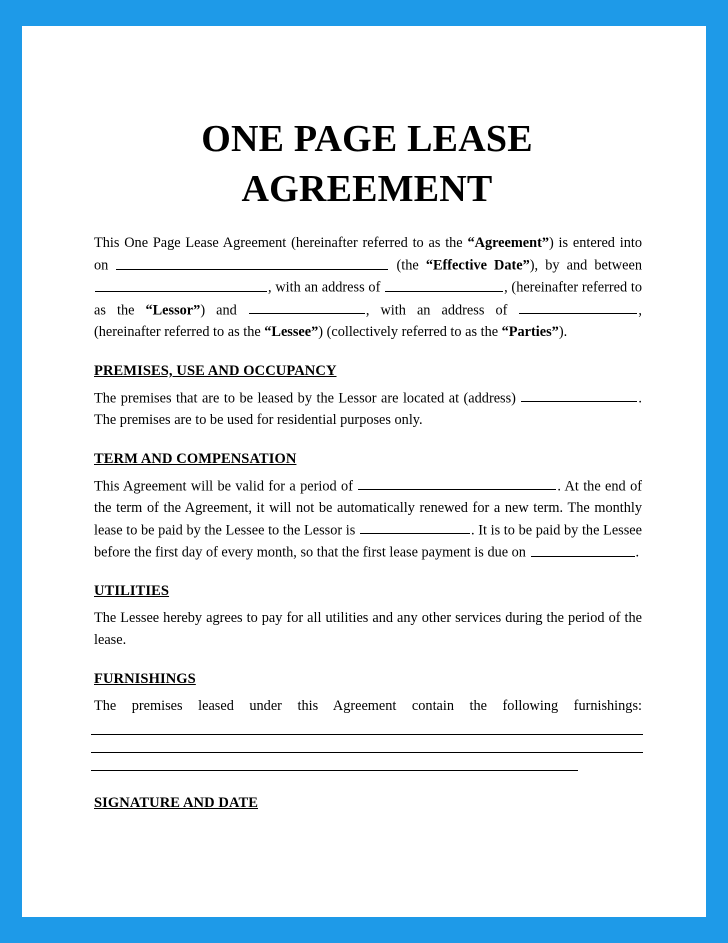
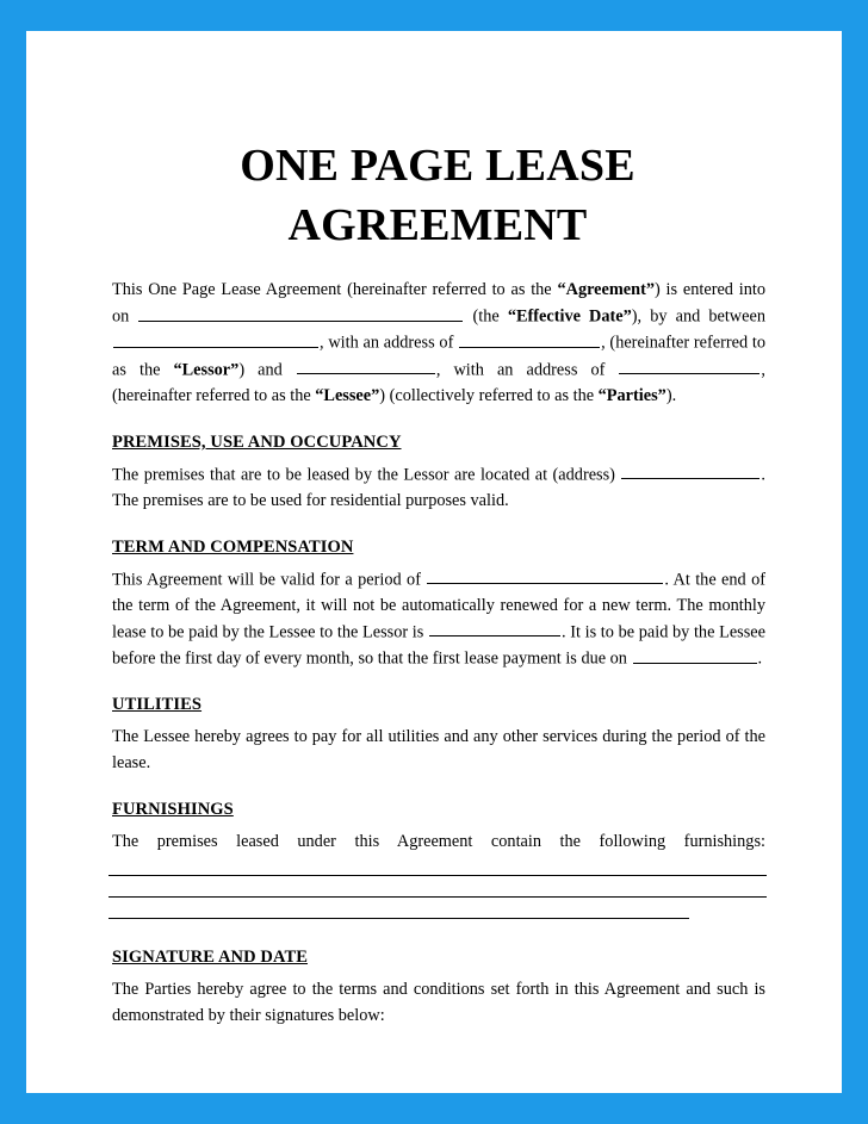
  ONE PAGE LEASE AGREEMENT
  This One Page Lease Agreement (hereinafter referred to as the “Agreement”) is entered into on (the “Effective Date”), by and between , with an address of , (hereinafter referred to as the “Lessor”) and , with an address of , (hereinafter referred to as the “Lessee”) (collectively referred to as the “Parties”).
  PREMISES, USE AND OCCUPANCY
- The premises that are to be leased by the Lessor are located at (address) . The premises are to be used for residential purposes only.
+ The premises that are to be leased by the Lessor are located at (address) . The premises are to be used for residential purposes valid.
  TERM AND COMPENSATION
  This Agreement will be valid for a period of . At the end of the term of the Agreement, it will not be automatically renewed for a new term. The monthly lease to be paid by the Lessee to the Lessor is . It is to be paid by the Lessee before the first day of every month, so that the first lease payment is due on .
  UTILITIES
  The Lessee hereby agrees to pay for all utilities and any other services during the period of the lease.
  FURNISHINGS
  The premises leased under this Agreement contain the following furnishings:
  SIGNATURE AND DATE
+ The Parties hereby agree to the terms and conditions set forth in this Agreement and such is demonstrated by their signatures below:
